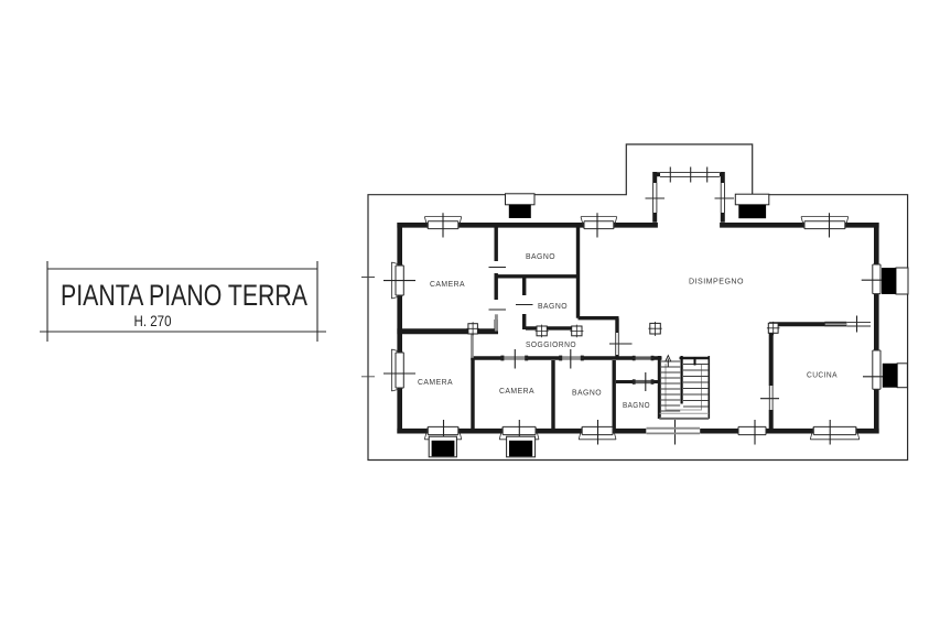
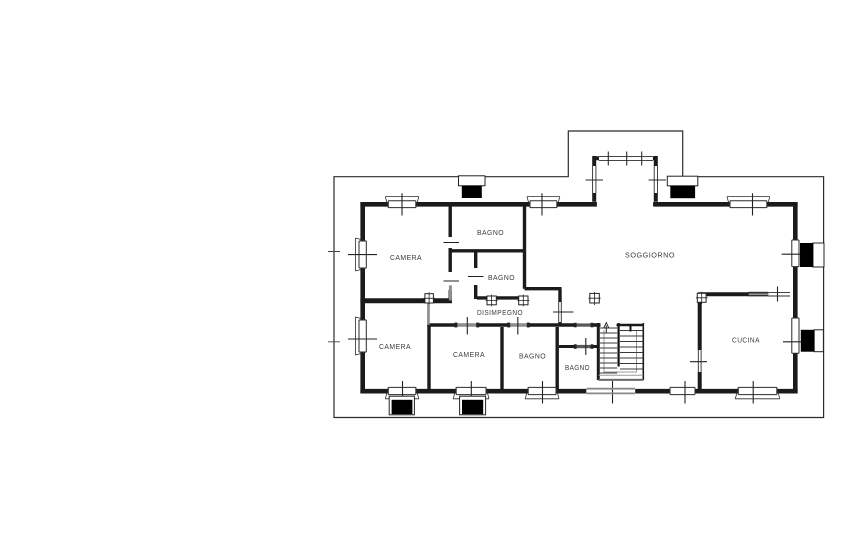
- PIANTA PIANO TERRA
- H. 270
  BAGNO
  CAMERA
- DISIMPEGNO
+ SOGGIORNO
  BAGNO
- SOGGIORNO
+ DISIMPEGNO
  CAMERA
  CAMERA
  BAGNO
  BAGNO
  CUCINA
